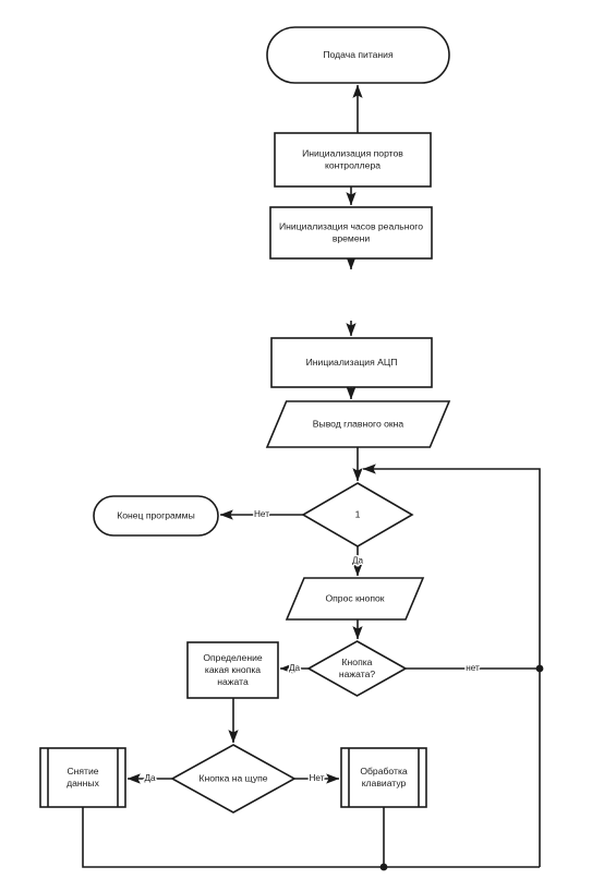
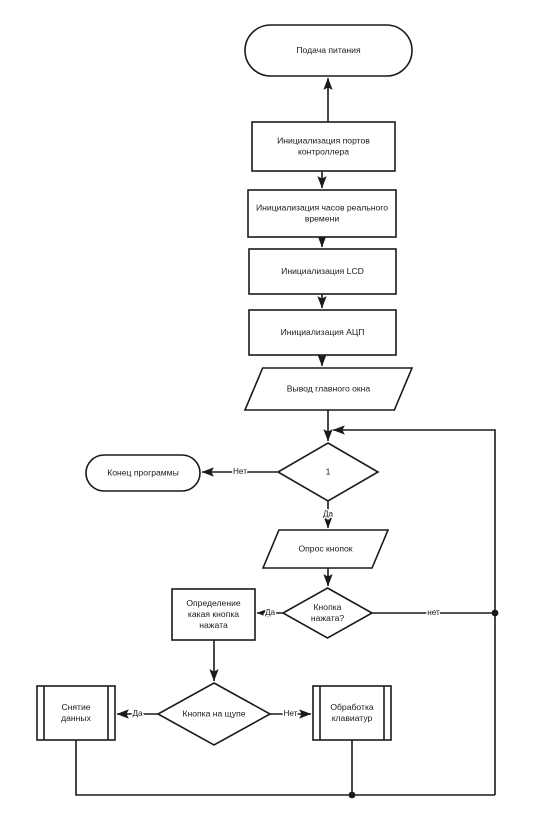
  Подача питания
  Инициализация портов
  контроллера
  Инициализация часов реального
  времени
+ Инициализация LCD
  Инициализация АЦП
  Вывод главного окна
  1
  Конец программы
  Опрос кнопок
  Кнопка
  нажата?
  Определение
  какая кнопка
  нажата
  Кнопка на щупе
  Снятие
  данных
  Обработка
  клавиатур
  Нет
  Да
  Да
  нет
  Да
  Нет
